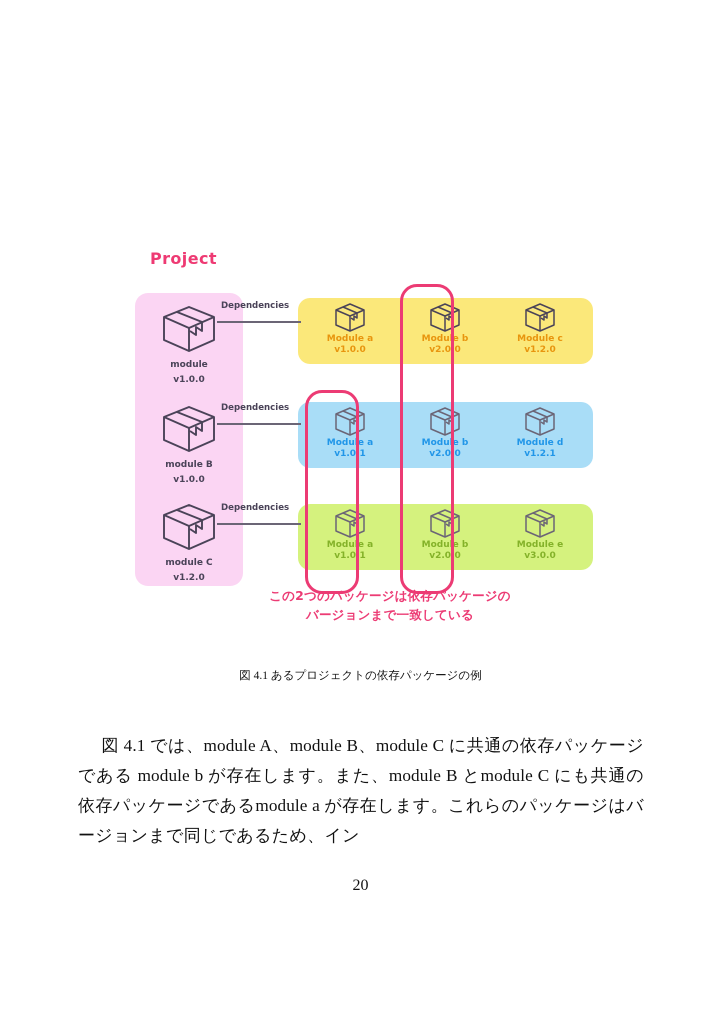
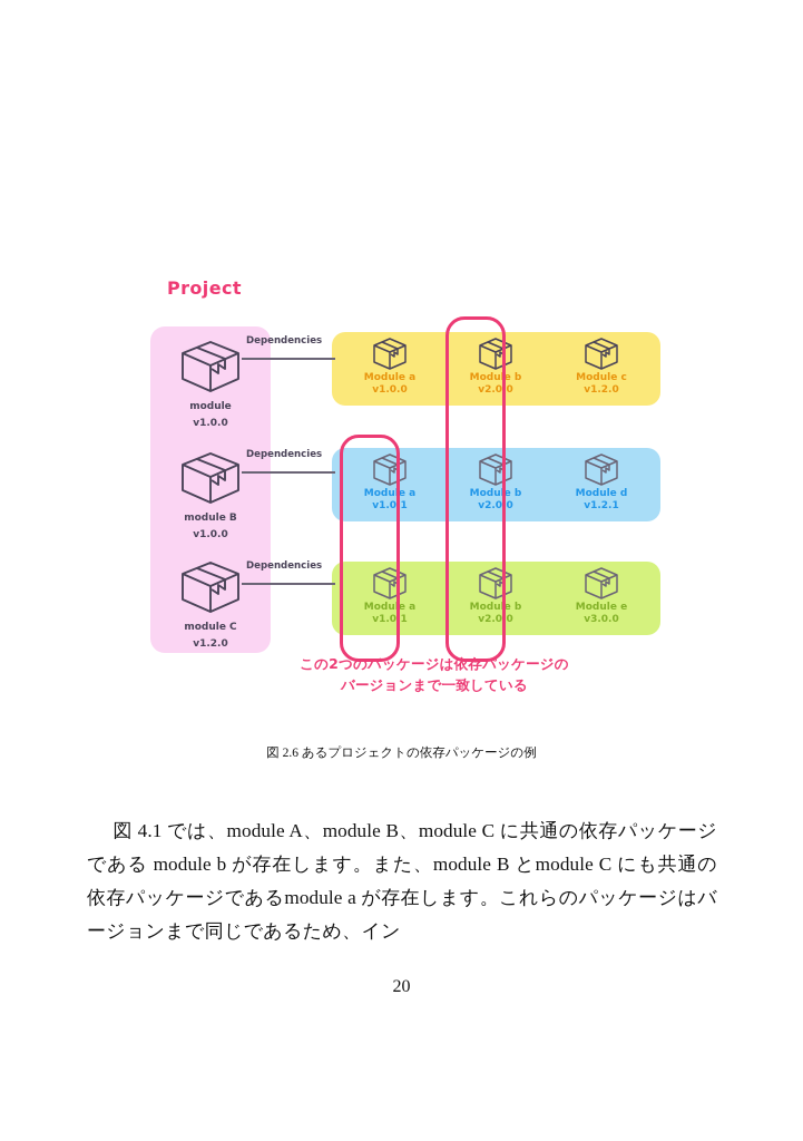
  Project
  Module a
  v1.0.0
  Module b
  v2.0.0
  Module c
  v1.2.0
  Module a
  v1.0.1
  Module b
  v2.0.0
  Module d
  v1.2.1
  Module a
  v1.0.1
  Module b
  v2.0.0
  Module e
  v3.0.0
  module
  v1.0.0
  module B
  v1.0.0
  module C
  v1.2.0
  Dependencies
  Dependencies
  Dependencies
  この2つのパッケージは依存パッケージの
  バージョンまで一致している
- 図 4.1 あるプロジェクトの依存パッケージの例
+ 図 2.6 あるプロジェクトの依存パッケージの例
  図 4.1 では、module A、module B、module C に共通の依存パッケージである module b が存在します。また、module B とmodule C にも共通の依存パッケージであるmodule a が存在します。これらのパッケージはバージョンまで同じであるため、イン
  20
